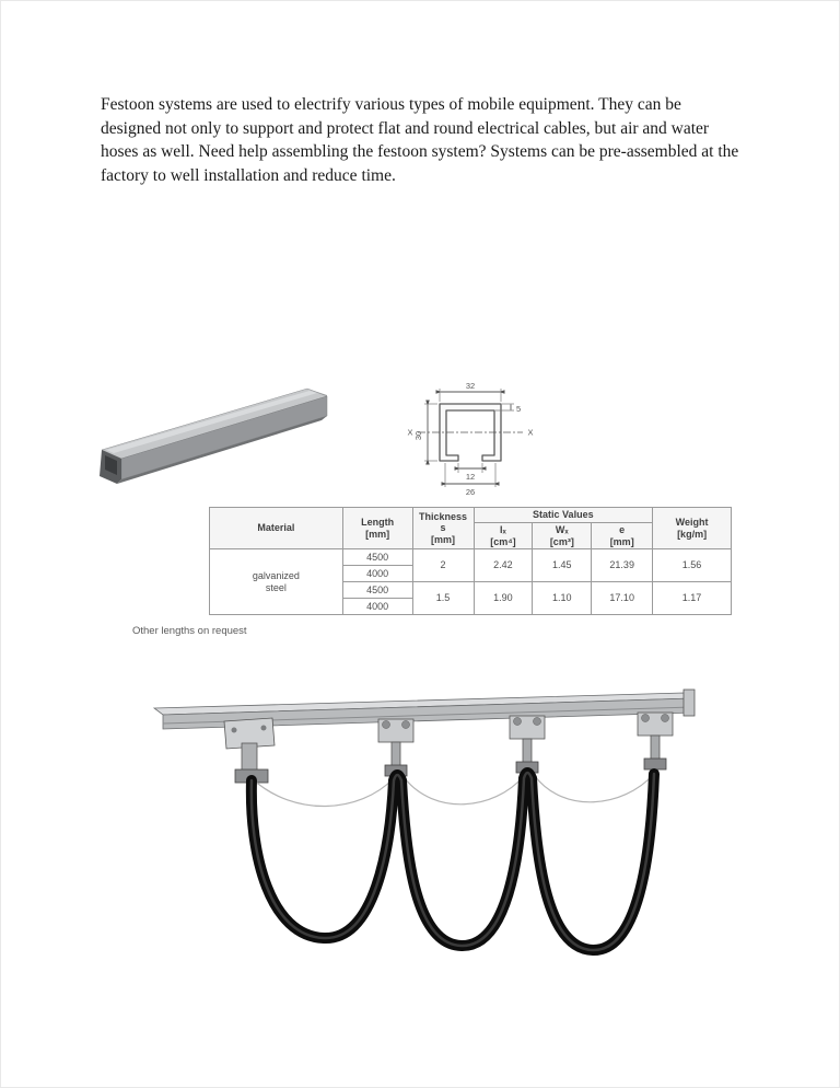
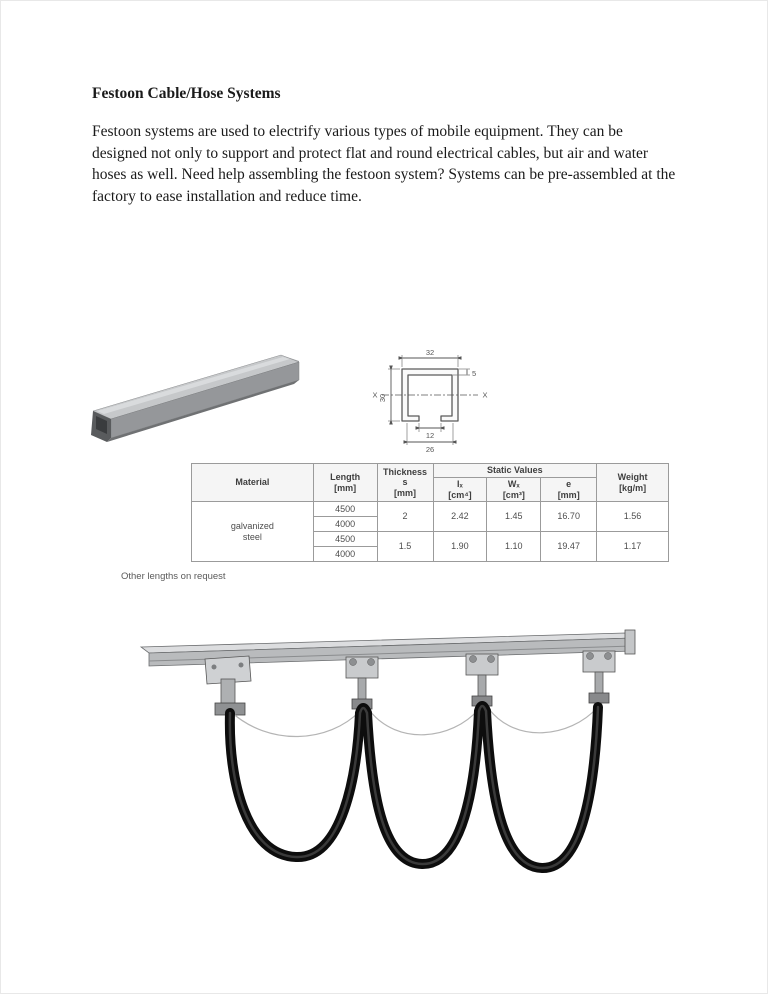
+ Festoon Cable/Hose Systems
- Festoon systems are used to electrify various types of mobile equipment. They can be designed not only to support and protect flat and round electrical cables, but air and water hoses as well. Need help assembling the festoon system? Systems can be pre-assembled at the factory to well installation and reduce time.
+ Festoon systems are used to electrify various types of mobile equipment. They can be designed not only to support and protect flat and round electrical cables, but air and water hoses as well. Need help assembling the festoon system? Systems can be pre-assembled at the factory to ease installation and reduce time.
  32
  5
  X
  X
  12
  26
  Material	Length [mm]	Thickness s [mm]	Static Values	Weight [kg/m]
  Iₓ [cm⁴]	Wₓ [cm³]	e [mm]
- galvanized steel	4500	2	2.42	1.45	21.39	1.56
+ galvanized steel	4500	2	2.42	1.45	16.70	1.56
  4000
- 4500	1.5	1.90	1.10	17.10	1.17
+ 4500	1.5	1.90	1.10	19.47	1.17
  4000
  Other lengths on request
